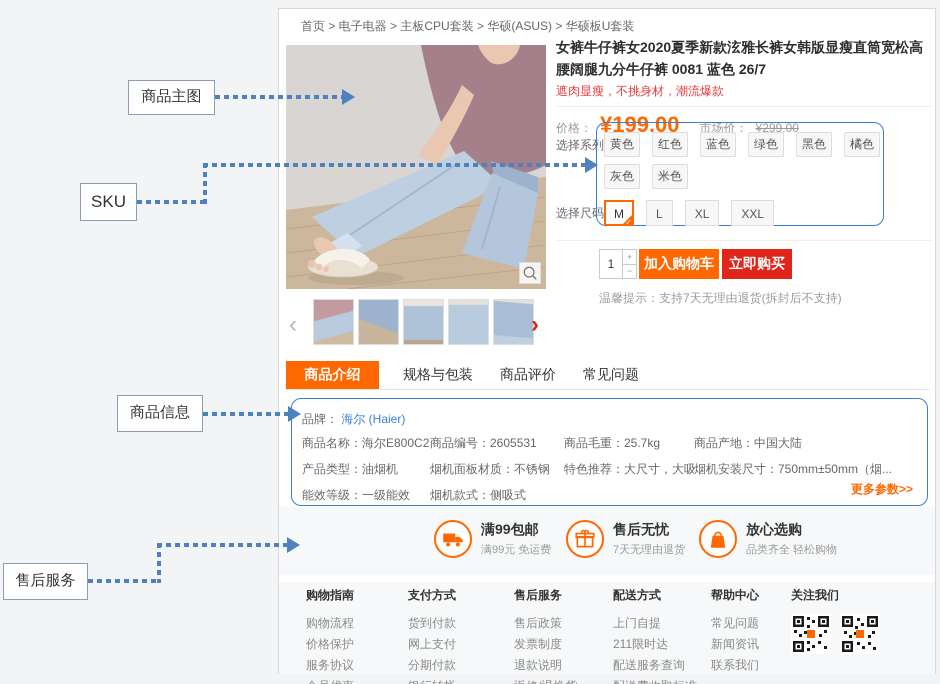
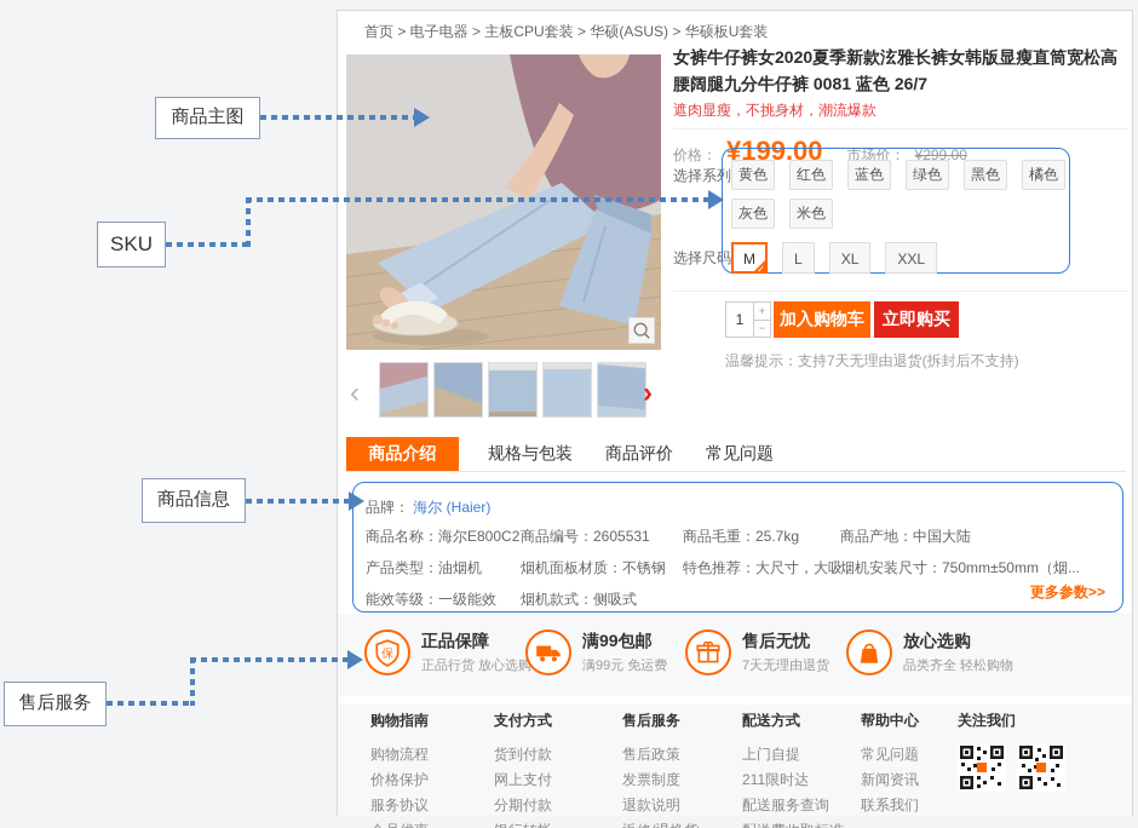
  首页 > 电子电器 > 主板CPU套装 > 华硕(ASUS) > 华硕板U套装
  ‹
  ›
  女裤牛仔裤女2020夏季新款泫雅长裤女韩版显瘦直筒宽松高腰阔腿九分牛仔裤 0081 蓝色 26/7
  遮肉显瘦，不挑身材，潮流爆款
  价格：
  ¥199.00
  市场价：
  ¥299.00
  选择系列
  选择尺码
  黄色
  红色
  蓝色
  绿色
  黑色
  橘色
  灰色
  米色
  M
  ✓
  L
  XL
  XXL
  1
  +
  −
  加入购物车
  立即购买
  温馨提示：支持7天无理由退货(拆封后不支持)
  商品介绍
  规格与包装
  商品评价
  常见问题
  品牌： 海尔 (Haier)
  商品名称：海尔E800C2
  商品编号：2605531
  商品毛重：25.7kg
  商品产地：中国大陆
  产品类型：油烟机
  烟机面板材质：不锈钢
  烟机安装尺寸：750mm±50mm（烟...
  能效等级：一级能效
  烟机款式：侧吸式
  更多参数>>
+ 保
+ 正品保障
+ 正品行货 放心选购
  满99包邮
  满99元 免运费
  售后无忧
  7天无理由退货
  放心选购
  品类齐全 轻松购物
  购物指南
  购物流程
  价格保护
  服务协议
  支付方式
  货到付款
  网上支付
  分期付款
  售后服务
  售后政策
  发票制度
  退款说明
  配送方式
  上门自提
  211限时达
  配送服务查询
  帮助中心
  常见问题
  新闻资讯
  联系我们
  关注我们
  商品主图
  SKU
  商品信息
  售后服务
